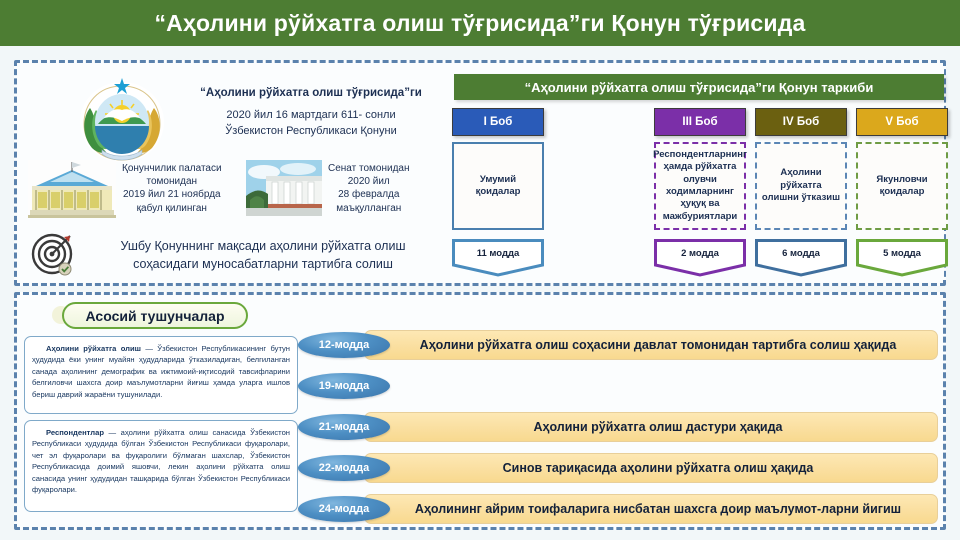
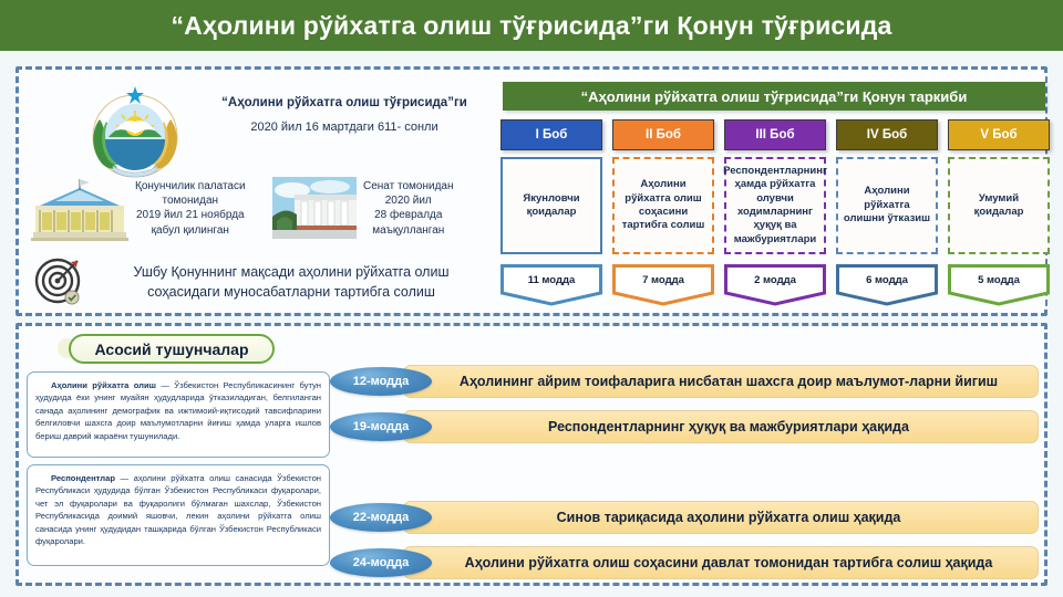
  “Аҳолини рўйхатга олиш тўғрисида”ги Қонун тўғрисида
  “Аҳолини рўйхатга олиш тўғрисида”ги
  2020 йил 16 мартдаги 611- сонли
- Ўзбекистон Республикаси Қонуни
  Қонунчилик палатаси
  томонидан
  2019 йил 21 ноябрда
  қабул қилинган
  Сенат томонидан
  2020 йил
  28 февралда
  маъқулланган
  Ушбу Қонуннинг мақсади аҳолини рўйхатга олиш
  соҳасидаги муносабатларни тартибга солиш
  “Аҳолини рўйхатга олиш тўғрисида”ги Қонун таркиби
  I Боб
- Умумий қоидалар
+ Якунловчи қоидалар
  11 модда
+ II Боб
+ Аҳолини рўйхатга олиш соҳасини тартибга солиш
+ 7 модда
  III Боб
  Респондентларнинг ҳамда рўйхатга олувчи ходимларнинг ҳуқуқ ва мажбуриятлари
  2 модда
  IV Боб
  Аҳолини рўйхатга олишни ўтказиш
  6 модда
  V Боб
- Якунловчи қоидалар
+ Умумий қоидалар
  5 модда
  Асосий тушунчалар
  Аҳолини рўйхатга олиш — Ўзбекистон Республикасининг бутун ҳудудида ёки унинг муайян ҳудудларида ўтказиладиган, белгиланган санада аҳолининг демографик ва ижтимоий-иқтисодий тавсифларини белгиловчи шахсга доир маълумотларни йиғиш ҳамда уларга ишлов бериш даврий жараёни тушунилади.
  Респондентлар — аҳолини рўйхатга олиш санасида Ўзбекистон Республикаси ҳудудида бўлган Ўзбекистон Республикаси фуқаролари, чет эл фуқаролари ва фуқаролиги бўлмаган шахслар, Ўзбекистон Республикасида доимий яшовчи, лекин аҳолини рўйхатга олиш санасида унинг ҳудудидан ташқарида бўлган Ўзбекистон Республикаси фуқаролари.
- Аҳолини рўйхатга олиш соҳасини давлат томонидан тартибга солиш ҳақида
+ Аҳолининг айрим тоифаларига нисбатан шахсга доир маълумот-ларни йигиш
  12-модда
+ Респондентларнинг ҳуқуқ ва мажбуриятлари ҳақида
  19-модда
- Аҳолини рўйхатга олиш дастури ҳақида
- 21-модда
  Синов тариқасида аҳолини рўйхатга олиш ҳақида
  22-модда
- Аҳолининг айрим тоифаларига нисбатан шахсга доир маълумот-ларни йигиш
+ Аҳолини рўйхатга олиш соҳасини давлат томонидан тартибга солиш ҳақида
  24-модда
